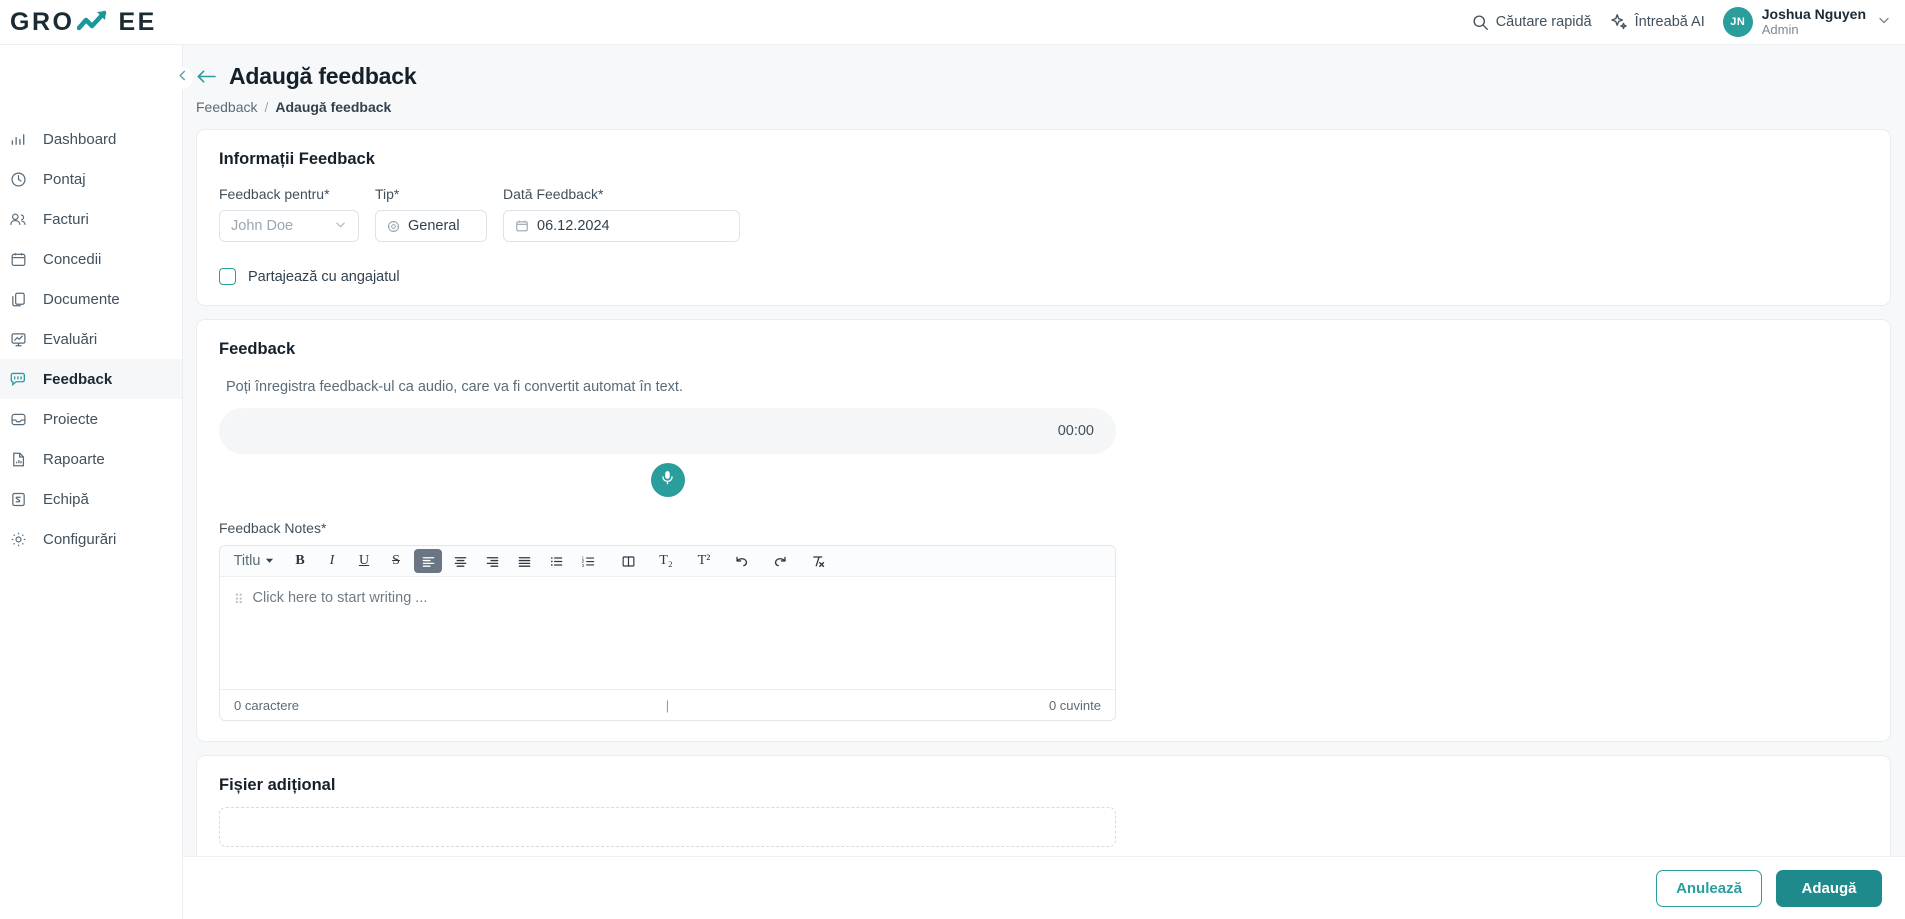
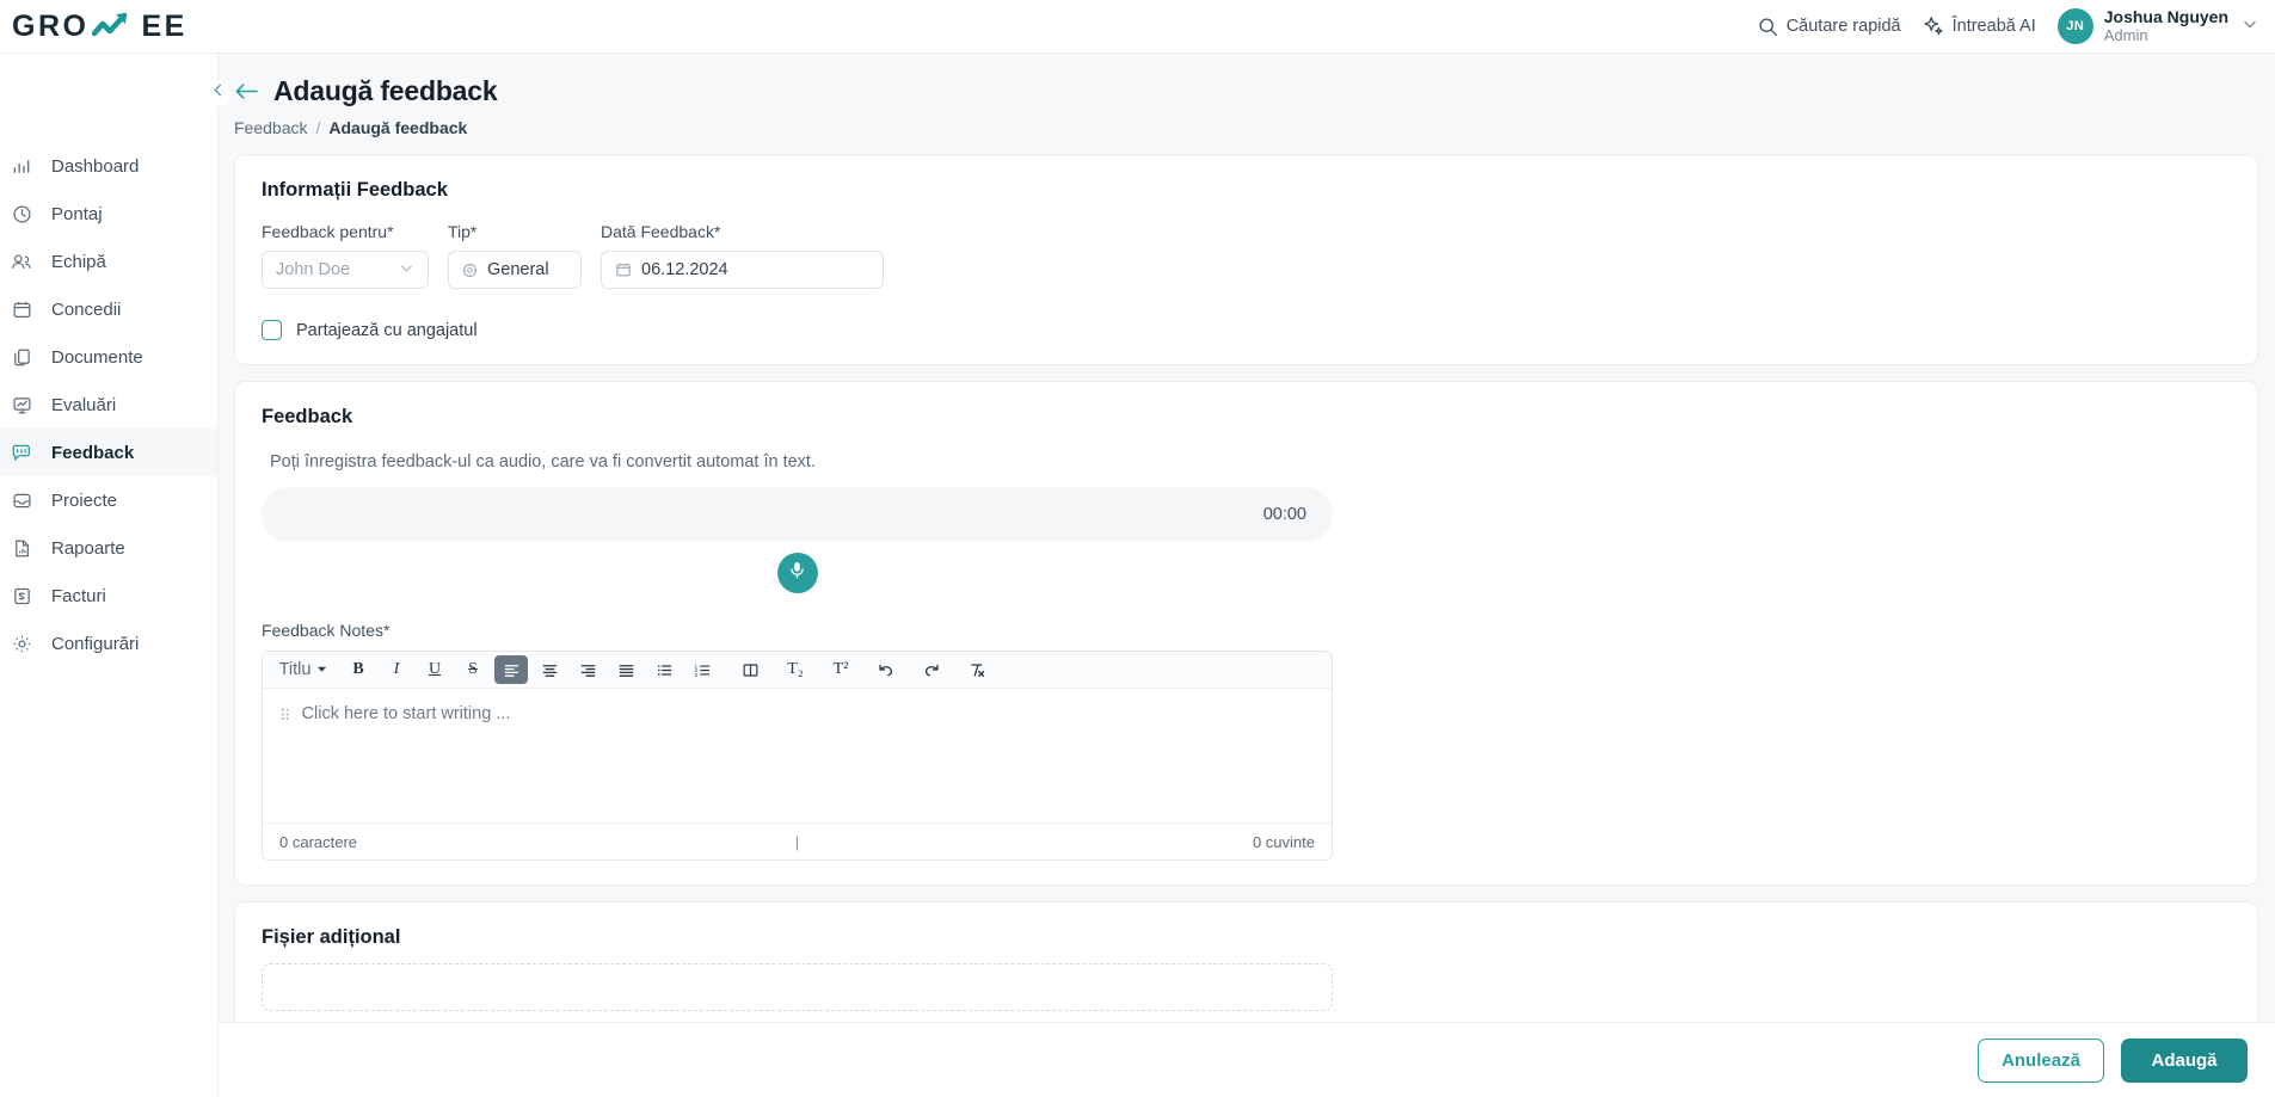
  GRO
  EE
  Căutare rapidă
  Întreabă AI
  JN
  Joshua Nguyen
  Admin
  Dashboard
  Pontaj
- Facturi
+ Echipă
  Concedii
  Documente
  Evaluări
  Feedback
  Proiecte
  Rapoarte
- Echipă
+ Facturi
  Configurări
  Adaugă feedback
  Feedback
  /
  Adaugă feedback
  Informații Feedback
  Feedback pentru*
  John Doe
  Tip*
  General
  Dată Feedback*
  06.12.2024
  Partajează cu angajatul
  Feedback
  Poți înregistra feedback-ul ca audio, care va fi convertit automat în text.
  00:00
  Feedback Notes*
  Titlu
  B
  I
  U
  S
  T₂
  T²
  ⠿
  Click here to start writing ...
  0 caractere
  |
  0 cuvinte
  Fișier adițional
  Anulează
  Adaugă
